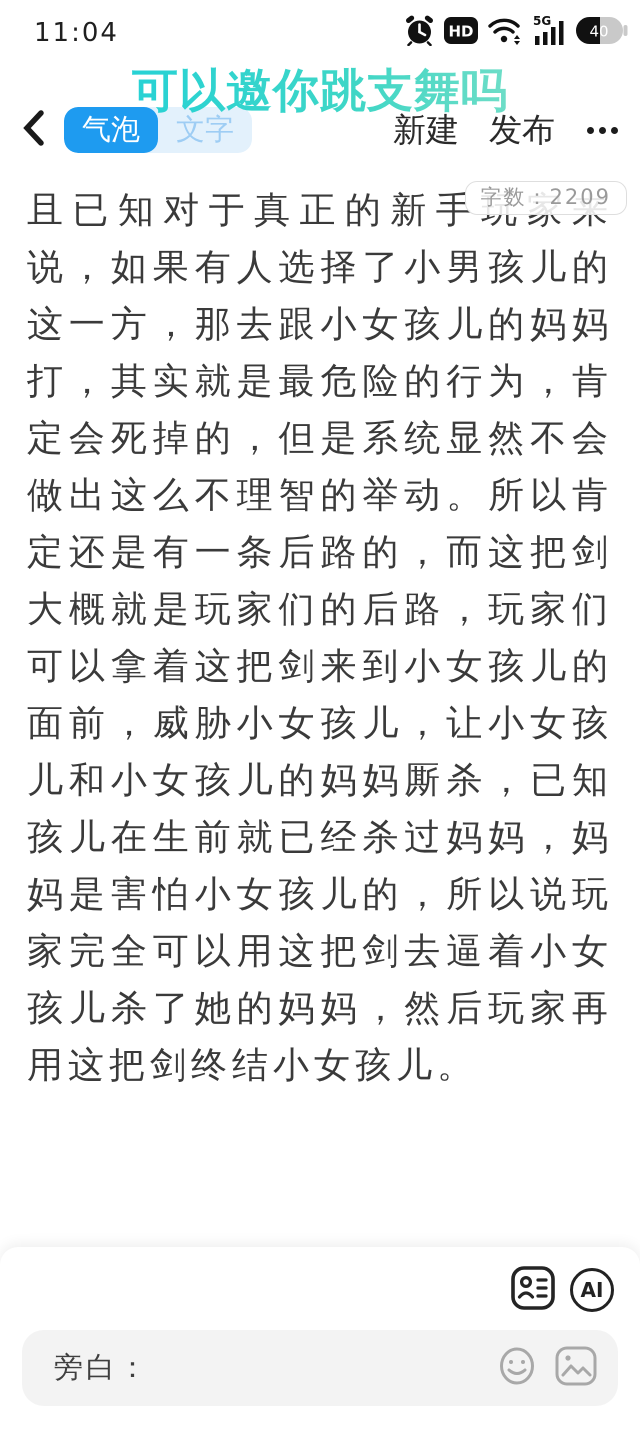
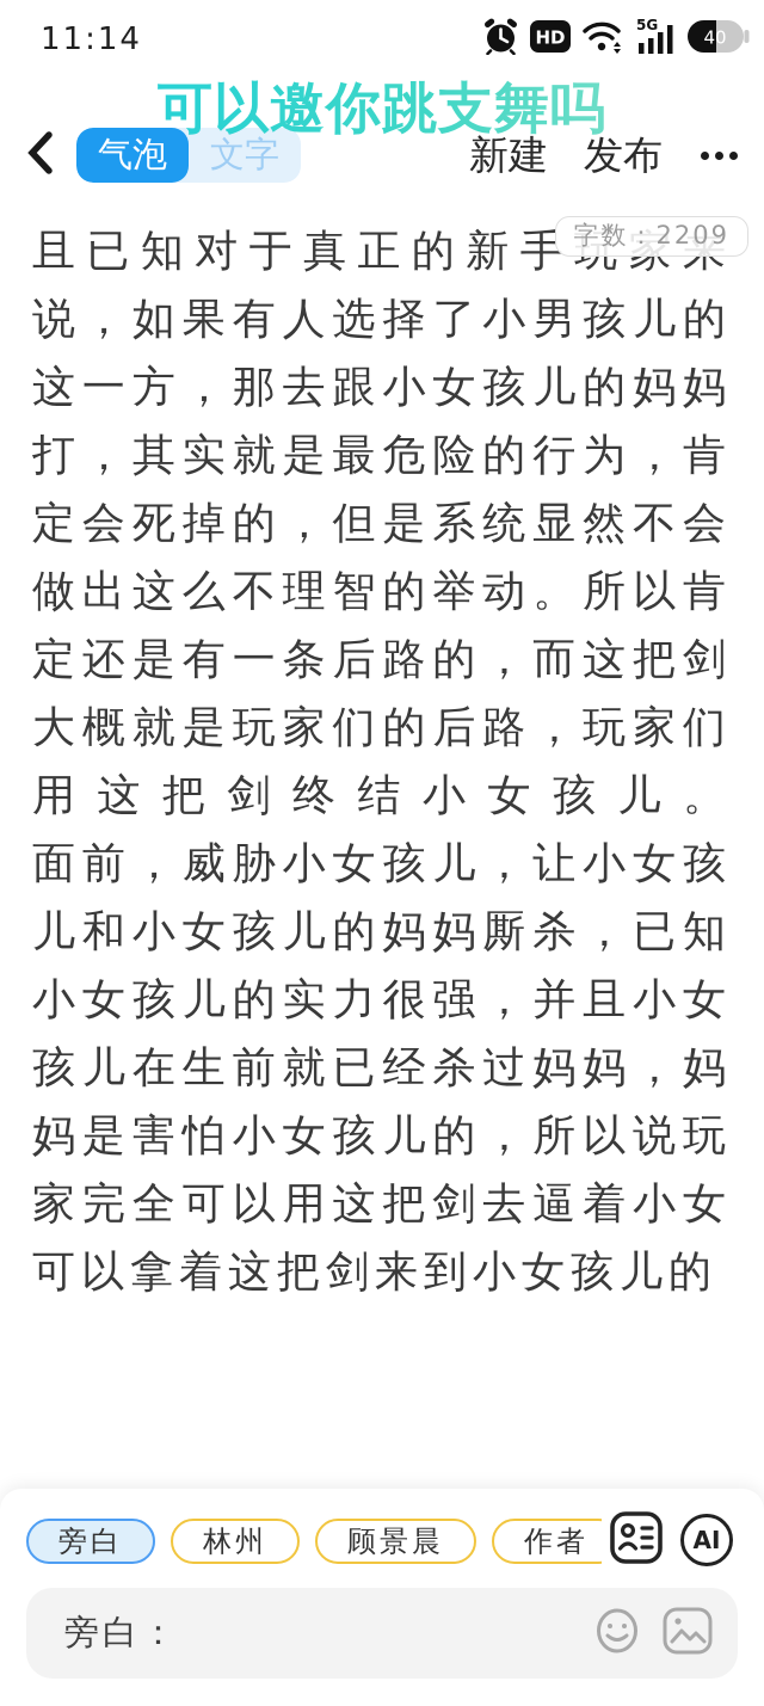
- 11:04
+ 11:14
  HD
  5G
  40
  可以邀你跳支舞吗
  气泡
  文字
  新建
  发布
  字数：2209
  且已知对于真正的新手玩家来
  说，如果有人选择了小男孩儿的
  这一方，那去跟小女孩儿的妈妈
  打，其实就是最危险的行为，肯
  定会死掉的，但是系统显然不会
  做出这么不理智的举动。所以肯
  定还是有一条后路的，而这把剑
  大概就是玩家们的后路，玩家们
- 可以拿着这把剑来到小女孩儿的
+ 用这把剑终结小女孩儿。
  面前，威胁小女孩儿，让小女孩
  儿和小女孩儿的妈妈厮杀，已知
+ 小女孩儿的实力很强，并且小女
  孩儿在生前就已经杀过妈妈，妈
  妈是害怕小女孩儿的，所以说玩
  家完全可以用这把剑去逼着小女
- 孩儿杀了她的妈妈，然后玩家再
- 用这把剑终结小女孩儿。
+ 可以拿着这把剑来到小女孩儿的
+ 旁白
+ 林州
+ 顾景晨
+ 作者
  AI
  旁白：
